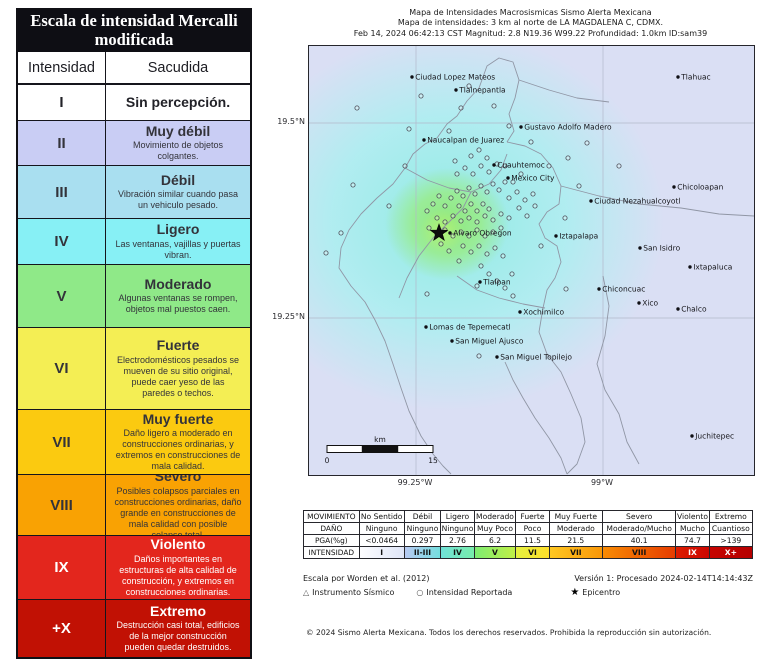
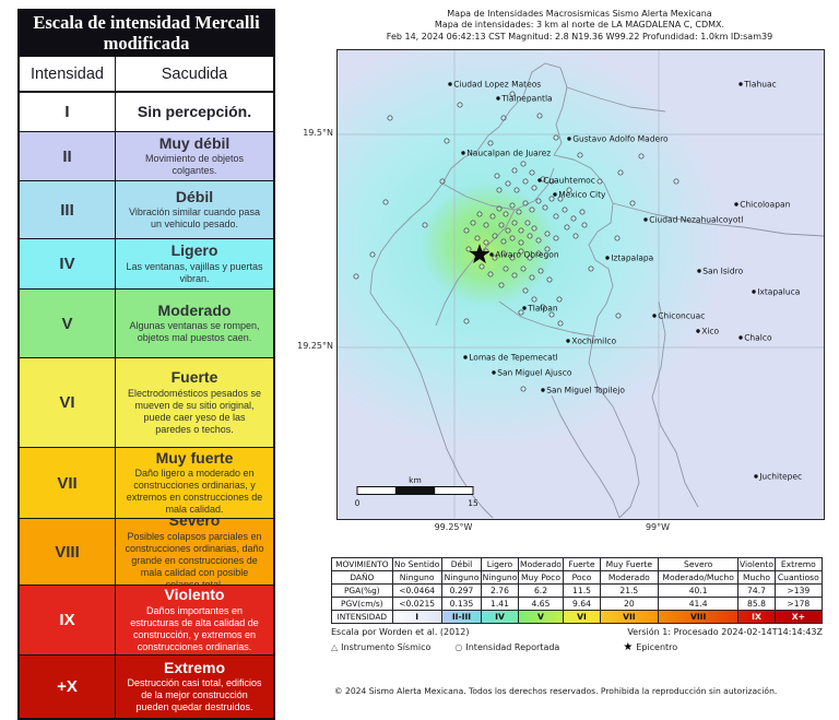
  Escala de intensidad Mercalli modificada
  Intensidad
  Sacudida
  I
  Sin percepción.
  II
  Muy débil
  Movimiento de objetos colgantes.
  III
  Débil
  Vibración similar cuando pasa un vehiculo pesado.
  IV
  Ligero
  Las ventanas, vajillas y puertas vibran.
  V
  Moderado
  Algunas ventanas se rompen, objetos mal puestos caen.
  VI
  Fuerte
  Electrodomésticos pesados se mueven de su sitio original, puede caer yeso de las paredes o techos.
  VII
  Muy fuerte
  Daño ligero a moderado en construcciones ordinarias, y extremos en construcciones de mala calidad.
  VIII
  Severo
  Posibles colapsos parciales en construcciones ordinarias, daño grande en construcciones de mala calidad con posible colapso total.
  IX
  Violento
  Daños importantes en estructuras de alta calidad de construcción, y extremos en construcciones ordinarias.
  +X
  Extremo
  Destrucción casi total, edificios de la mejor construcción pueden quedar destruidos.
  Mapa de Intensidades Macrosismicas Sismo Alerta Mexicana
  Mapa de intensidades: 3 km al norte de LA MAGDALENA C, CDMX.
  Feb 14, 2024 06:42:13 CST Magnitud: 2.8 N19.36 W99.22 Profundidad: 1.0km ID:sam39
  Ciudad Lopez Mateos
  Tlalnepantla
  Gustavo Adolfo Madero
  Naucalpan de Juarez
  Cuauhtemoc
  Mexico City
  Tlahuac
  Chicoloapan
  Ciudad Nezahualcoyotl
  Alvaro Obregon
  Iztapalapa
  San Isidro
  Ixtapaluca
  Tlalpan
  Chiconcuac
  Xico
  Chalco
  Xochimilco
  Lomas de Tepemecatl
  San Miguel Ajusco
  San Miguel Topilejo
  Juchitepec
  km
  0
  15
  19.5°N
  19.25°N
  99.25°W
  99°W
  MOVIMIENTO
  No Sentido
  Débil
  Ligero
  Moderado
  Fuerte
  Muy Fuerte
  Severo
  Violento
  Extremo
  DAÑO
  Ninguno
  Ninguno
  Ninguno
  Muy Poco
  Poco
  Moderado
  Moderado/Mucho
  Mucho
  Cuantioso
  PGA(%g)
  <0.0464
  0.297
  2.76
  6.2
  11.5
  21.5
  40.1
  74.7
  >139
+ PGV(cm/s)
+ <0.0215
+ 0.135
+ 1.41
+ 4.65
+ 9.64
+ 20
+ 41.4
+ 85.8
+ >178
  INTENSIDAD
  I
  II-III
  IV
  V
  VI
  VII
  VIII
  IX
  X+
  Escala por Worden et al. (2012)
  Versión 1: Procesado 2024-02-14T14:14:43Z
  △
  Instrumento Sísmico
  ○
  Intensidad Reportada
  ★
  Epicentro
  © 2024 Sismo Alerta Mexicana. Todos los derechos reservados. Prohibida la reproducción sin autorización.
